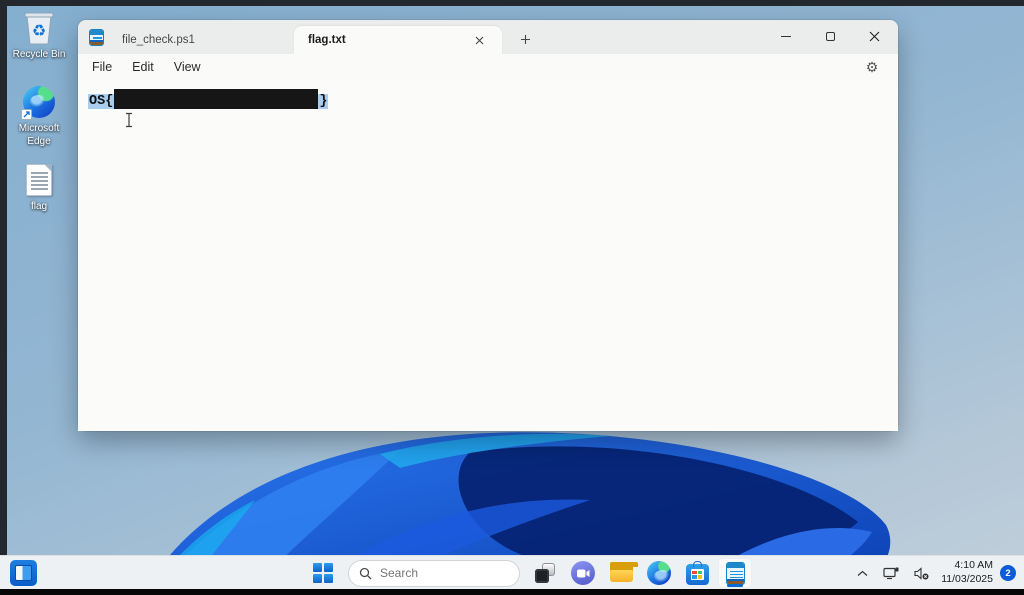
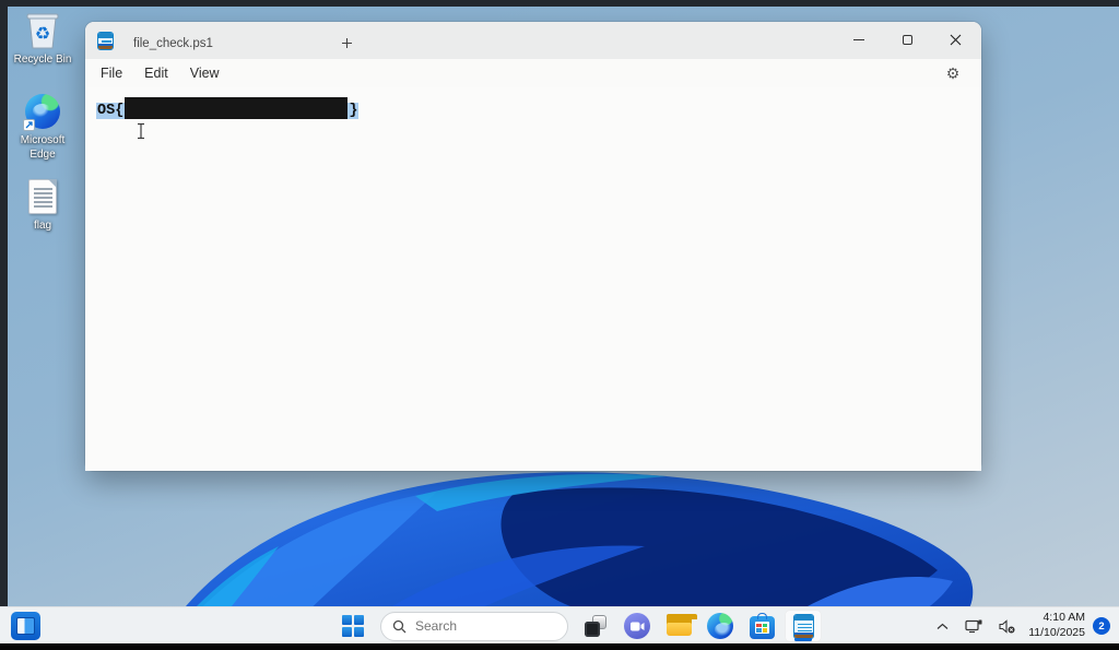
  ♻
  Recycle Bin
  Microsoft Edge
  flag
  file_check.ps1
- flag.txt
  File
  Edit
  View
  ⚙
  OS{ }
  Search
  4:10 AM
- 11/03/2025
+ 11/10/2025
  2
